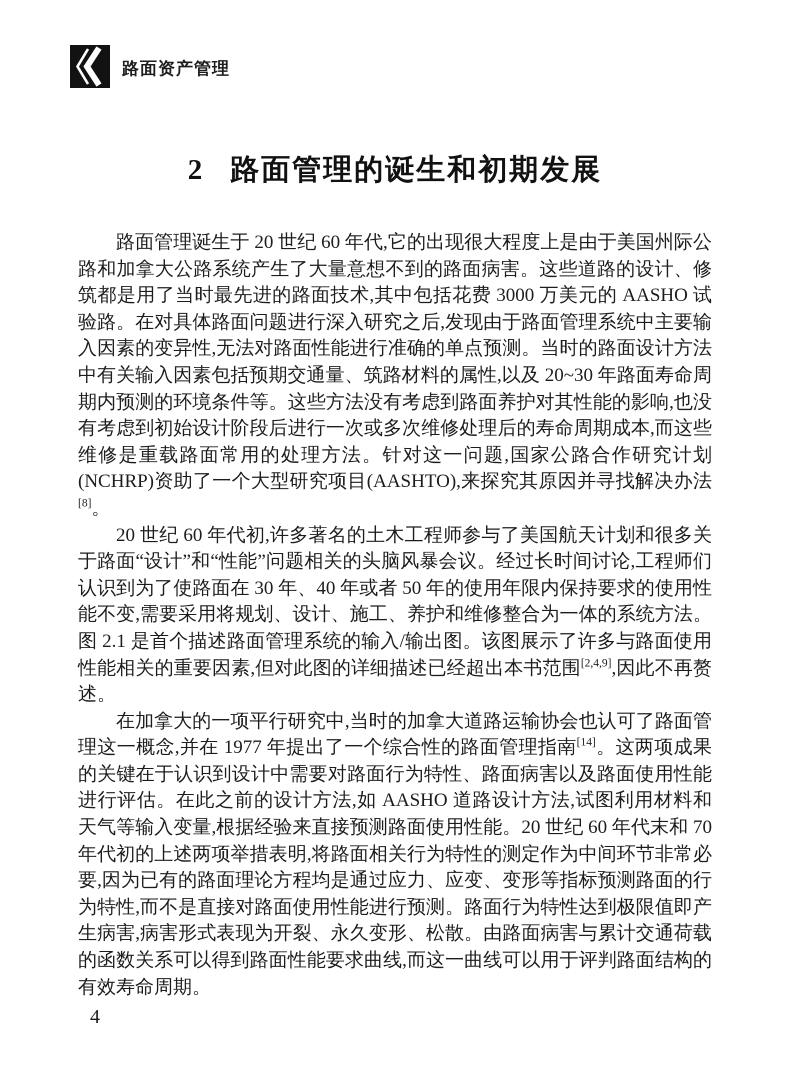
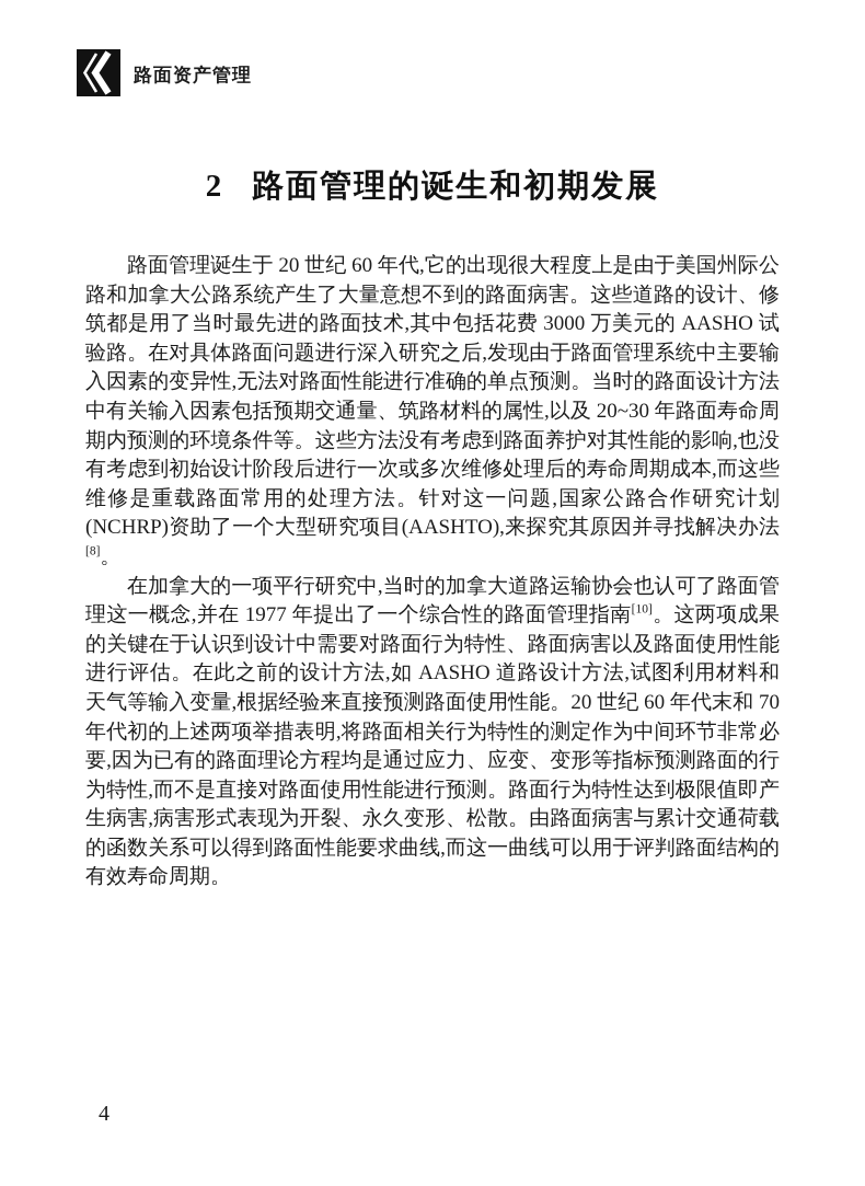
  路面资产管理
  2
  路面管理的诞生和初期发展
  路面管理诞生于 20 世纪 60 年代,它的出现很大程度上是由于美国州际公路和加拿大公路系统产生了大量意想不到的路面病害。这些道路的设计、修筑都是用了当时最先进的路面技术,其中包括花费 3000 万美元的 AASHO 试验路。在对具体路面问题进行深入研究之后,发现由于路面管理系统中主要输入因素的变异性,无法对路面性能进行准确的单点预测。当时的路面设计方法中有关输入因素包括预期交通量、筑路材料的属性,以及 20~30 年路面寿命周期内预测的环境条件等。这些方法没有考虑到路面养护对其性能的影响,也没有考虑到初始设计阶段后进行一次或多次维修处理后的寿命周期成本,而这些维修是重载路面常用的处理方法。针对这一问题,国家公路合作研究计划(NCHRP)资助了一个大型研究项目(AASHTO),来探究其原因并寻找解决办法[8]。
- 20 世纪 60 年代初,许多著名的土木工程师参与了美国航天计划和很多关于路面“设计”和“性能”问题相关的头脑风暴会议。经过长时间讨论,工程师们认识到为了使路面在 30 年、40 年或者 50 年的使用年限内保持要求的使用性能不变,需要采用将规划、设计、施工、养护和维修整合为一体的系统方法。图 2.1 是首个描述路面管理系统的输入/输出图。该图展示了许多与路面使用性能相关的重要因素,但对此图的详细描述已经超出本书范围[2,4,9],因此不再赘述。
- 在加拿大的一项平行研究中,当时的加拿大道路运输协会也认可了路面管理这一概念,并在 1977 年提出了一个综合性的路面管理指南[14]。这两项成果的关键在于认识到设计中需要对路面行为特性、路面病害以及路面使用性能进行评估。在此之前的设计方法,如 AASHO 道路设计方法,试图利用材料和天气等输入变量,根据经验来直接预测路面使用性能。20 世纪 60 年代末和 70 年代初的上述两项举措表明,将路面相关行为特性的测定作为中间环节非常必要,因为已有的路面理论方程均是通过应力、应变、变形等指标预测路面的行为特性,而不是直接对路面使用性能进行预测。路面行为特性达到极限值即产生病害,病害形式表现为开裂、永久变形、松散。由路面病害与累计交通荷载的函数关系可以得到路面性能要求曲线,而这一曲线可以用于评判路面结构的有效寿命周期。
+ 在加拿大的一项平行研究中,当时的加拿大道路运输协会也认可了路面管理这一概念,并在 1977 年提出了一个综合性的路面管理指南[10]。这两项成果的关键在于认识到设计中需要对路面行为特性、路面病害以及路面使用性能进行评估。在此之前的设计方法,如 AASHO 道路设计方法,试图利用材料和天气等输入变量,根据经验来直接预测路面使用性能。20 世纪 60 年代末和 70 年代初的上述两项举措表明,将路面相关行为特性的测定作为中间环节非常必要,因为已有的路面理论方程均是通过应力、应变、变形等指标预测路面的行为特性,而不是直接对路面使用性能进行预测。路面行为特性达到极限值即产生病害,病害形式表现为开裂、永久变形、松散。由路面病害与累计交通荷载的函数关系可以得到路面性能要求曲线,而这一曲线可以用于评判路面结构的有效寿命周期。
  4
